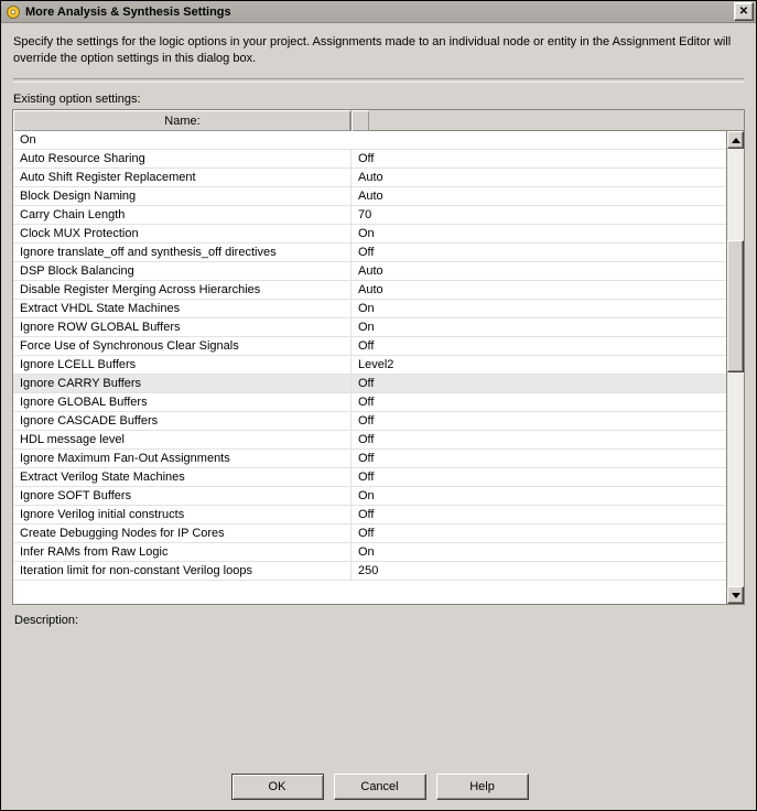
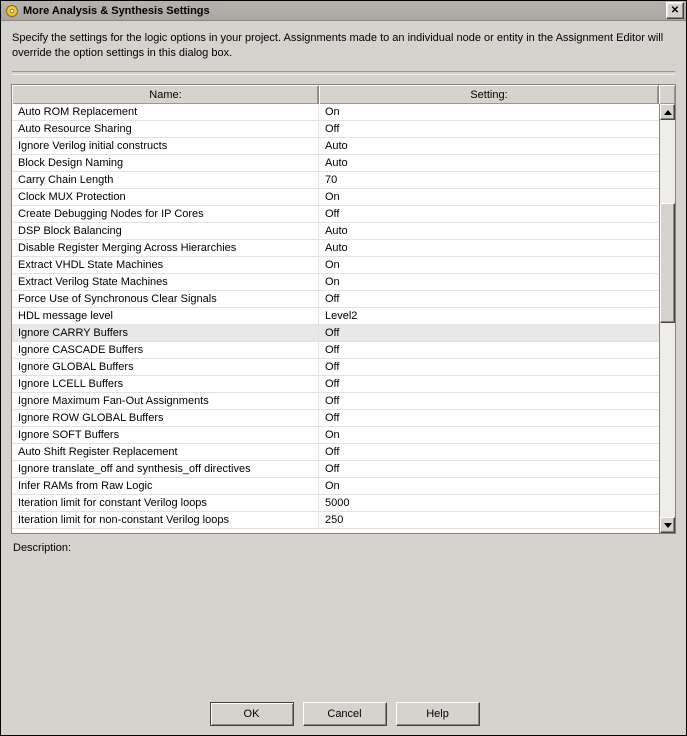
  More Analysis & Synthesis Settings
  ✕
  Specify the settings for the logic options in your project. Assignments made to an individual node or entity in the Assignment Editor will override the option settings in this dialog box.
- Existing option settings:
  Name:
+ Setting:
+ Auto ROM Replacement
  On
  Auto Resource Sharing
  Off
- Auto Shift Register Replacement
+ Ignore Verilog initial constructs
  Auto
  Block Design Naming
  Auto
  Carry Chain Length
  70
  Clock MUX Protection
  On
- Ignore translate_off and synthesis_off directives
+ Create Debugging Nodes for IP Cores
  Off
  DSP Block Balancing
  Auto
  Disable Register Merging Across Hierarchies
  Auto
  Extract VHDL State Machines
  On
- Ignore ROW GLOBAL Buffers
+ Extract Verilog State Machines
  On
  Force Use of Synchronous Clear Signals
  Off
- Ignore LCELL Buffers
+ HDL message level
  Level2
  Ignore CARRY Buffers
  Off
- Ignore GLOBAL Buffers
+ Ignore CASCADE Buffers
  Off
- Ignore CASCADE Buffers
+ Ignore GLOBAL Buffers
  Off
- HDL message level
+ Ignore LCELL Buffers
  Off
  Ignore Maximum Fan-Out Assignments
  Off
- Extract Verilog State Machines
+ Ignore ROW GLOBAL Buffers
  Off
  Ignore SOFT Buffers
  On
- Ignore Verilog initial constructs
+ Auto Shift Register Replacement
  Off
- Create Debugging Nodes for IP Cores
+ Ignore translate_off and synthesis_off directives
  Off
  Infer RAMs from Raw Logic
  On
+ Iteration limit for constant Verilog loops
+ 5000
  Iteration limit for non-constant Verilog loops
  250
  Description:
  OK
  Cancel
  Help
